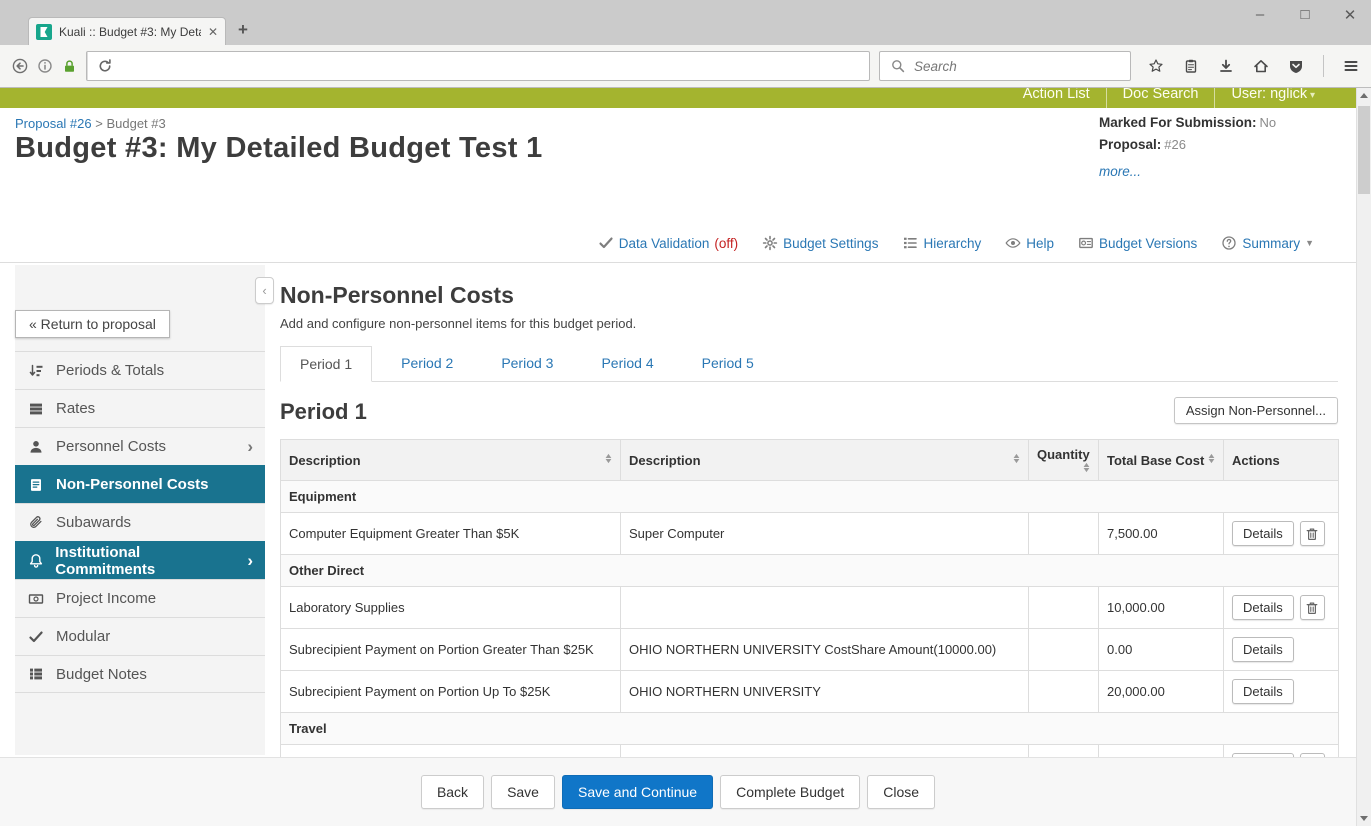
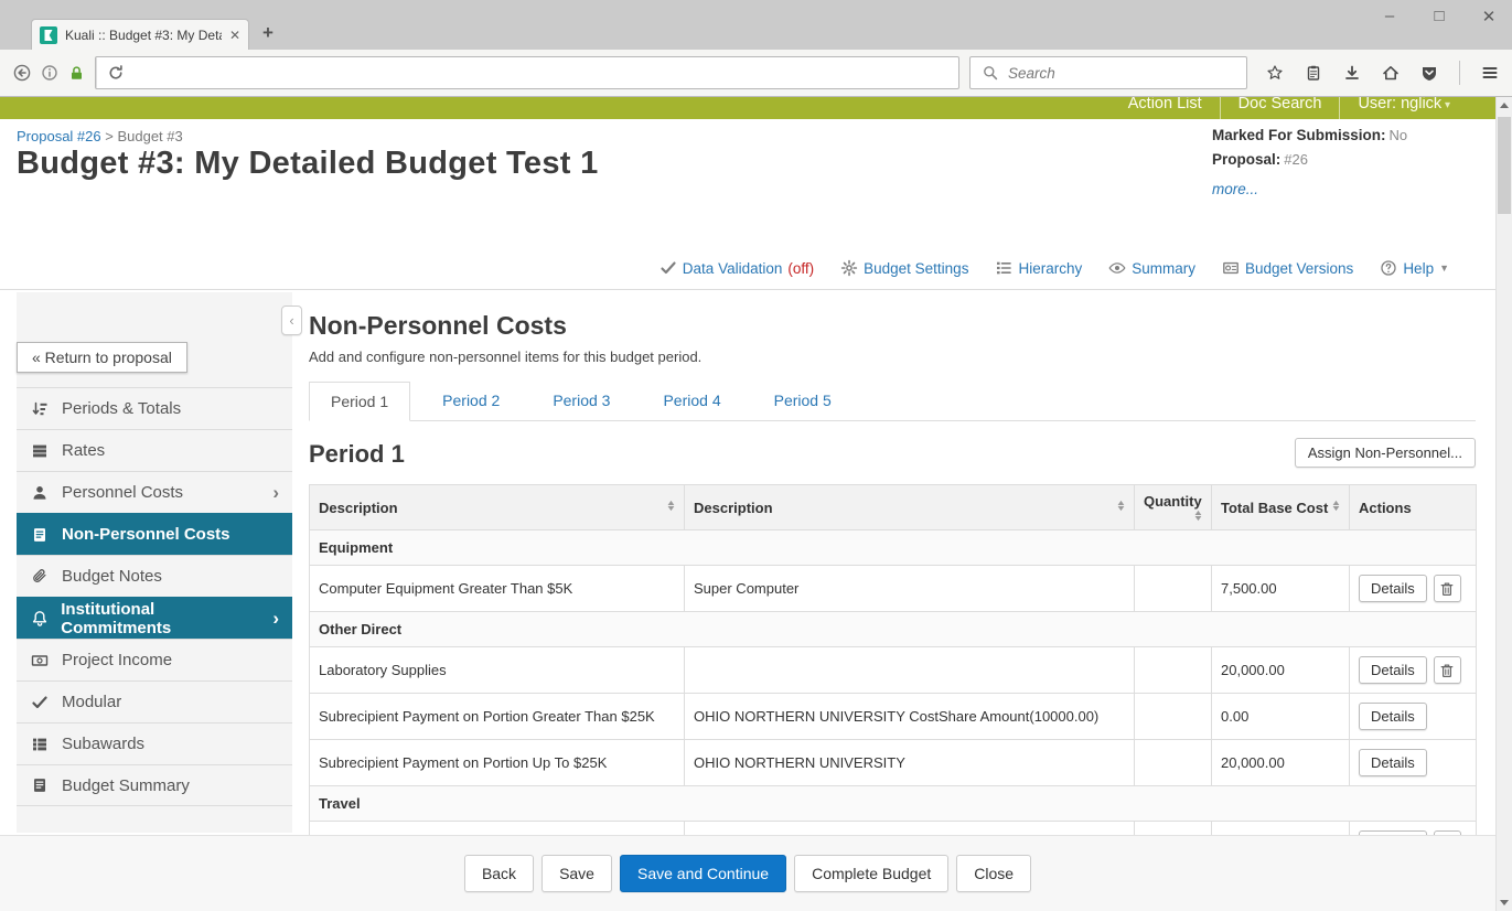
  Kuali :: Budget #3: My Det
  ✕
  +
  –
  □
  ✕
  Search
  Action List
  Doc Search
  User: nglick ▾
  Proposal #26 > Budget #3
  Budget #3: My Detailed Budget Test 1
  Marked For Submission: No
  Proposal: #26
  more...
  Data Validation
  (off)
  Budget Settings
  Hierarchy
- Help
+ Summary
  Budget Versions
- Summary
+ Help
  ▼
  ‹
  « Return to proposal
  Periods & Totals
  Rates
  Personnel Costs
  ›
  Non-Personnel Costs
- Subawards
+ Budget Notes
  Institutional Commitments
  ›
  Project Income
  Modular
- Budget Notes
+ Subawards
+ Budget Summary
  Non-Personnel Costs
  Add and configure non-personnel items for this budget period.
  Period 1
  Period 2
  Period 3
  Period 4
  Period 5
  Period 1
  Assign Non-Personnel...
  Description	Description	Quantity	Total Base Cost	Actions
  Equipment
  Computer Equipment Greater Than $5K	Super Computer		7,500.00	Details
  Other Direct
- Laboratory Supplies			10,000.00	Details
+ Laboratory Supplies			20,000.00	Details
  Subrecipient Payment on Portion Greater Than $25K	OHIO NORTHERN UNIVERSITY CostShare Amount(10000.00)		0.00	Details
  Subrecipient Payment on Portion Up To $25K	OHIO NORTHERN UNIVERSITY		20,000.00	Details
  Travel
  Back
  Save
  Save and Continue
  Complete Budget
  Close
